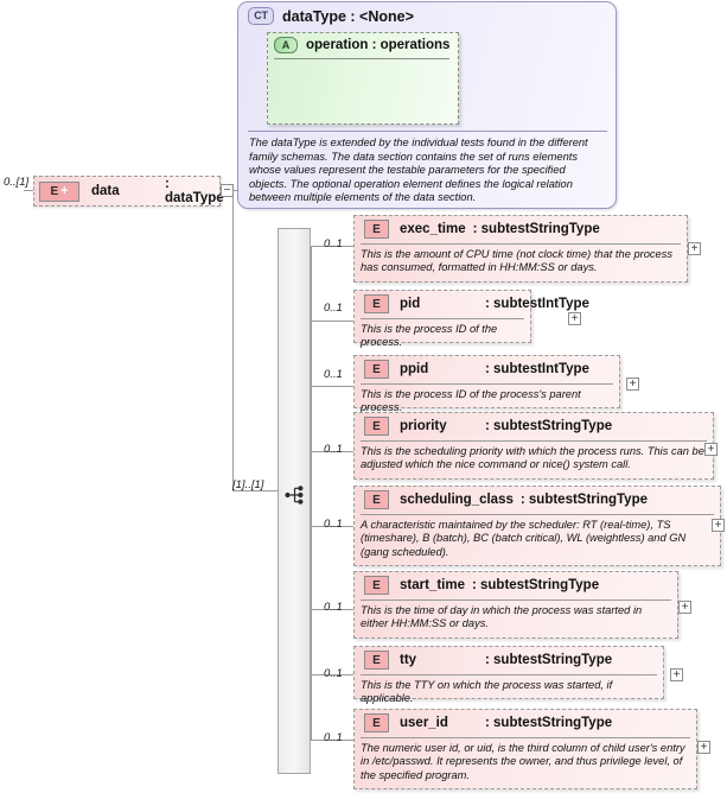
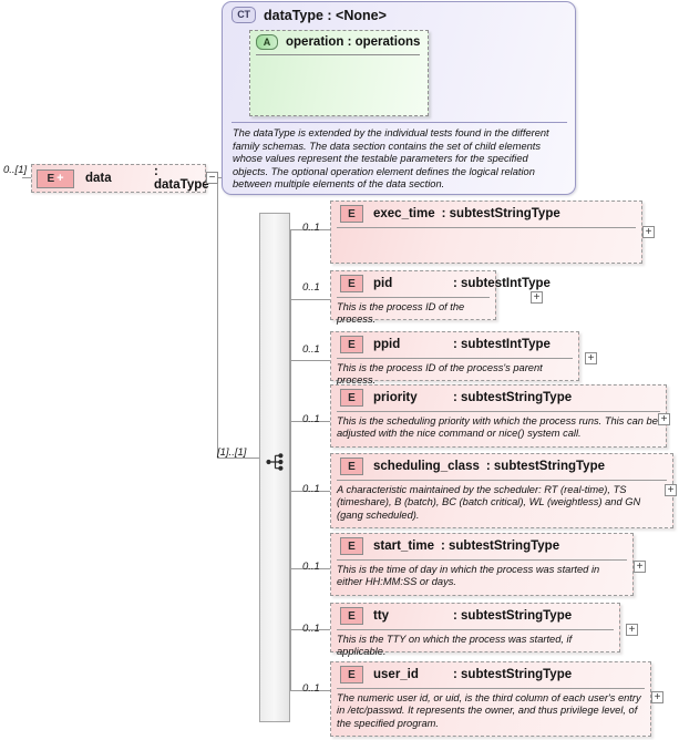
  CT
  dataType : <None>
  A
  operation : operations
- The dataType is extended by the individual tests found in the different family schemas. The data section contains the set of runs elements whose values represent the testable parameters for the specified objects. The optional operation element defines the logical relation between multiple elements of the data section.
+ The dataType is extended by the individual tests found in the different family schemas. The data section contains the set of child elements whose values represent the testable parameters for the specified objects. The optional operation element defines the logical relation between multiple elements of the data section.
  0..[1]
  E
  +
  data
  : dataType
  −
  [1]..[1]
  0..1
  E
  exec_time
  : subtestStringType
- This is the amount of CPU time (not clock time) that the process has consumed, formatted in HH:MM:SS or days.
  +
  0..1
  E
  pid
  : subtestIntType
  This is the process ID of the process.
  +
  0..1
  E
  ppid
  : subtestIntType
  This is the process ID of the process's parent process.
  +
  0..1
  E
  priority
  : subtestStringType
- This is the scheduling priority with which the process runs. This can be adjusted which the nice command or nice() system call.
+ This is the scheduling priority with which the process runs. This can be adjusted with the nice command or nice() system call.
  +
  0..1
  E
  scheduling_class
  : subtestStringType
  A characteristic maintained by the scheduler: RT (real-time), TS (timeshare), B (batch), BC (batch critical), WL (weightless) and GN (gang scheduled).
  +
  0..1
  E
  start_time
  : subtestStringType
  This is the time of day in which the process was started in either HH:MM:SS or days.
  +
  0..1
  E
  tty
  : subtestStringType
  This is the TTY on which the process was started, if applicable.
  +
  0..1
  E
  user_id
  : subtestStringType
- The numeric user id, or uid, is the third column of child user's entry in /etc/passwd. It represents the owner, and thus privilege level, of the specified program.
+ The numeric user id, or uid, is the third column of each user's entry in /etc/passwd. It represents the owner, and thus privilege level, of the specified program.
  +
